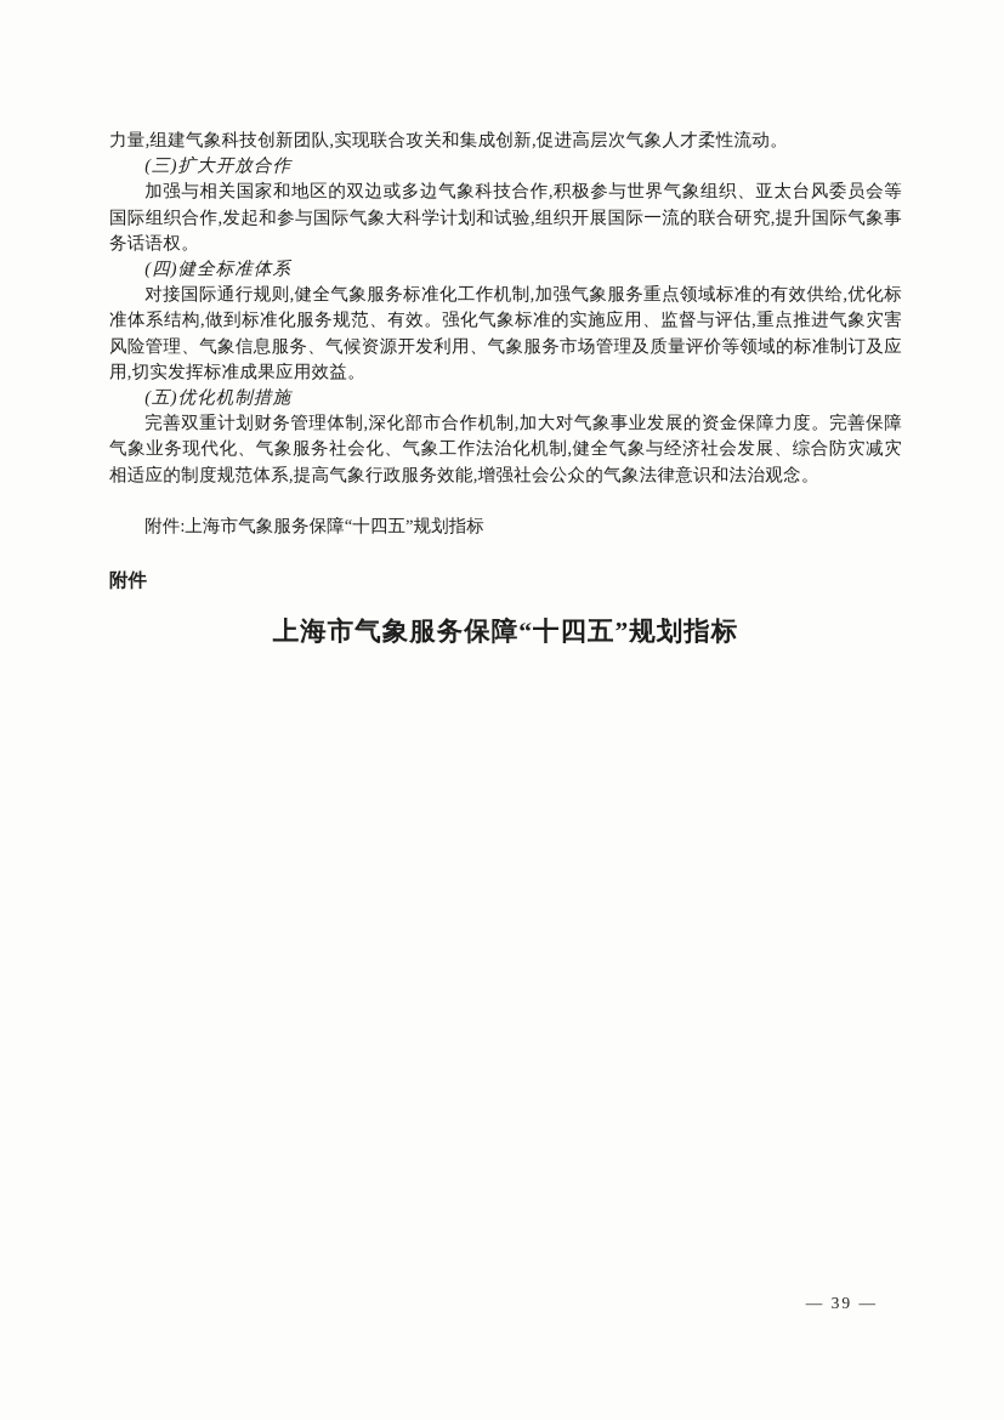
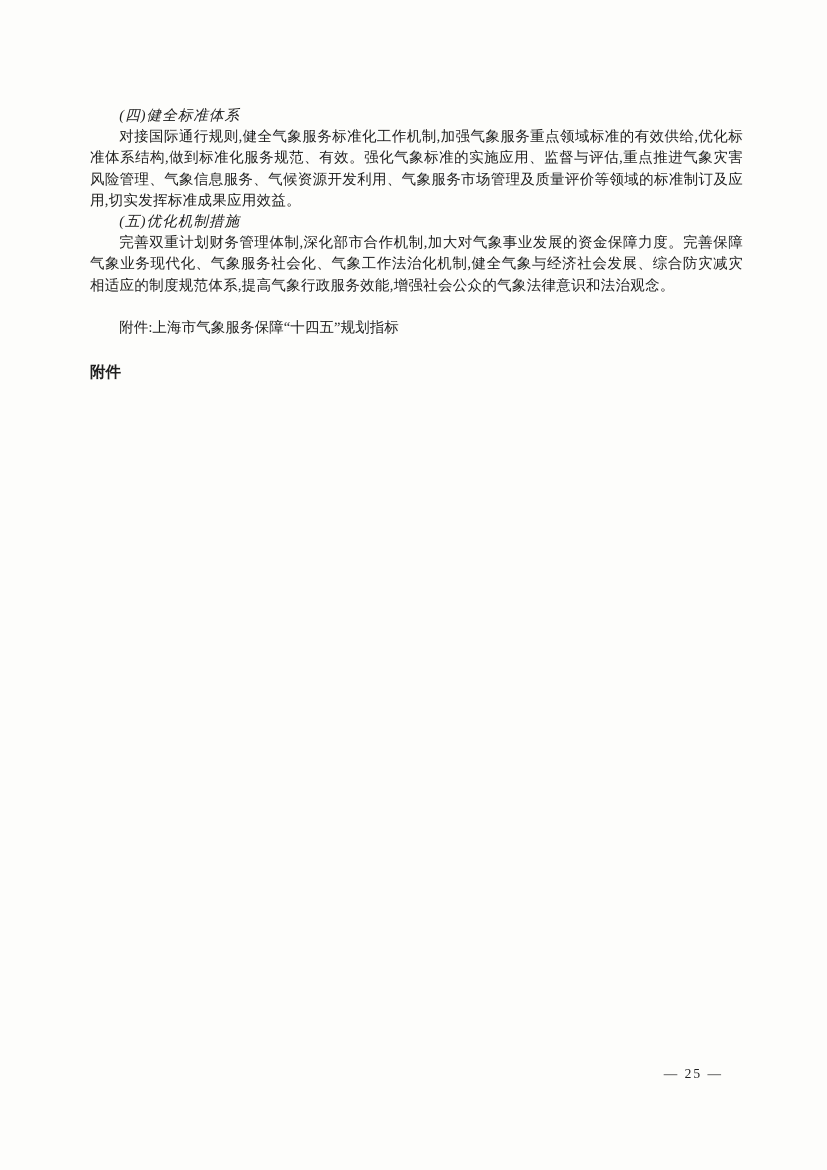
- 力量,组建气象科技创新团队,实现联合攻关和集成创新,促进高层次气象人才柔性流动。
- (三)扩大开放合作
- 加强与相关国家和地区的双边或多边气象科技合作,积极参与世界气象组织、亚太台风委员会等国际组织合作,发起和参与国际气象大科学计划和试验,组织开展国际一流的联合研究,提升国际气象事务话语权。
  (四)健全标准体系
  对接国际通行规则,健全气象服务标准化工作机制,加强气象服务重点领域标准的有效供给,优化标准体系结构,做到标准化服务规范、有效。强化气象标准的实施应用、监督与评估,重点推进气象灾害风险管理、气象信息服务、气候资源开发利用、气象服务市场管理及质量评价等领域的标准制订及应用,切实发挥标准成果应用效益。
  (五)优化机制措施
  完善双重计划财务管理体制,深化部市合作机制,加大对气象事业发展的资金保障力度。完善保障气象业务现代化、气象服务社会化、气象工作法治化机制,健全气象与经济社会发展、综合防灾减灾相适应的制度规范体系,提高气象行政服务效能,增强社会公众的气象法律意识和法治观念。
  附件:上海市气象服务保障“十四五”规划指标
  附件
- 上海市气象服务保障“十四五”规划指标
- — 39 —
+ — 25 —
